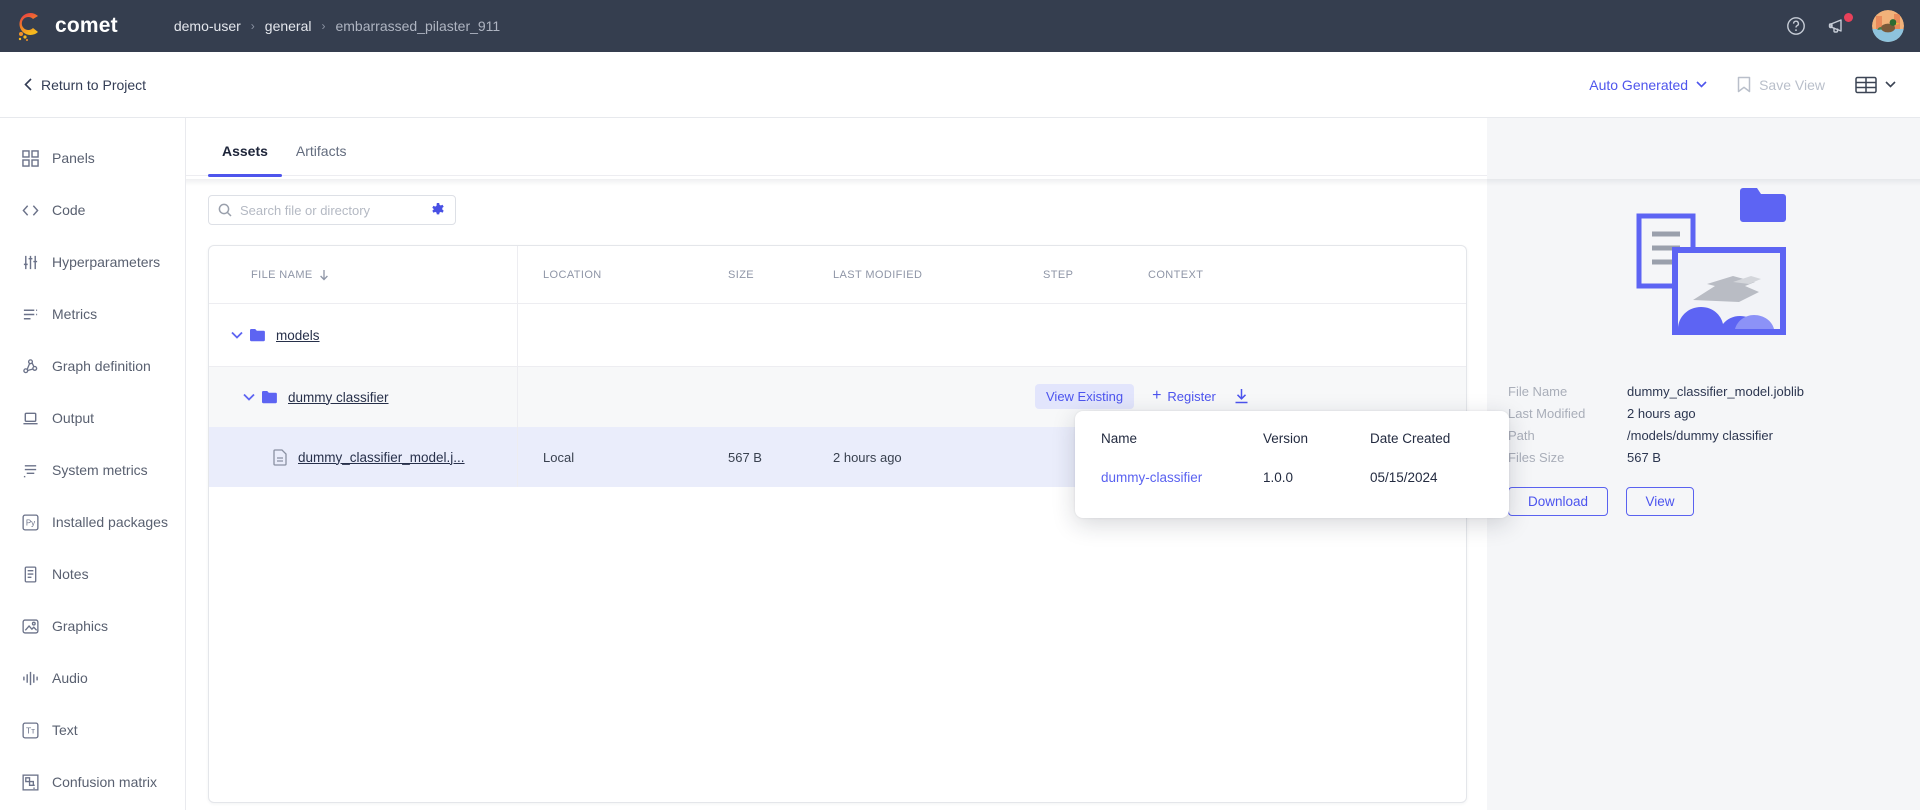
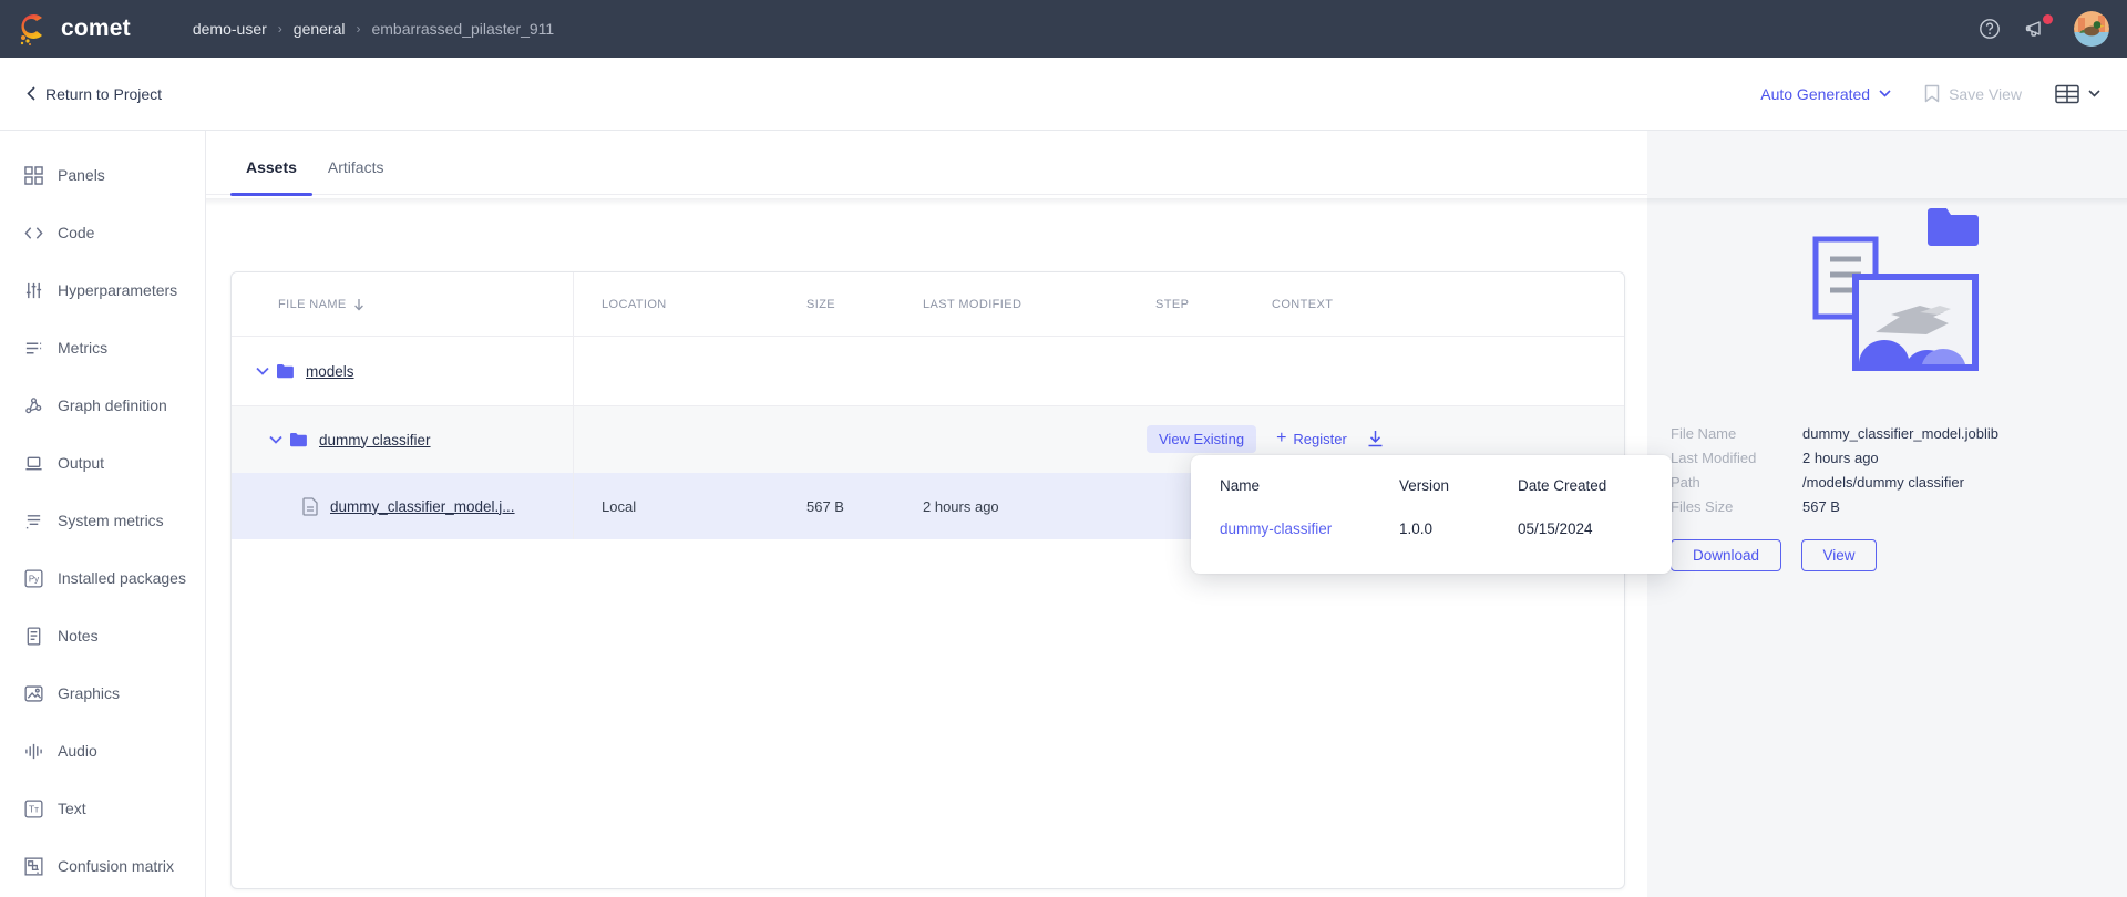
  comet
  demo-user
  ›
  general
  ›
  embarrassed_pilaster_911
  Return to Project
  Auto Generated
  Save View
  Panels
  Code
  Hyperparameters
  Metrics
  Graph definition
  Output
  System metrics
  Py
  Installed packages
  Notes
  Graphics
  Audio
  Tт
  Text
  Confusion matrix
  Assets
  Artifacts
- Search file or directory
  FILE NAME
  LOCATION
  SIZE
  LAST MODIFIED
  STEP
  CONTEXT
  models
  dummy classifier
  dummy_classifier_model.j...
  Local
  567 B
  2 hours ago
  View Existing
  +
  Register
  Name
  Version
  Date Created
  dummy-classifier
  1.0.0
  05/15/2024
  File Name
  dummy_classifier_model.joblib
  Last Modified
  2 hours ago
  Path
  /models/dummy classifier
  Files Size
  567 B
  Download
  View
